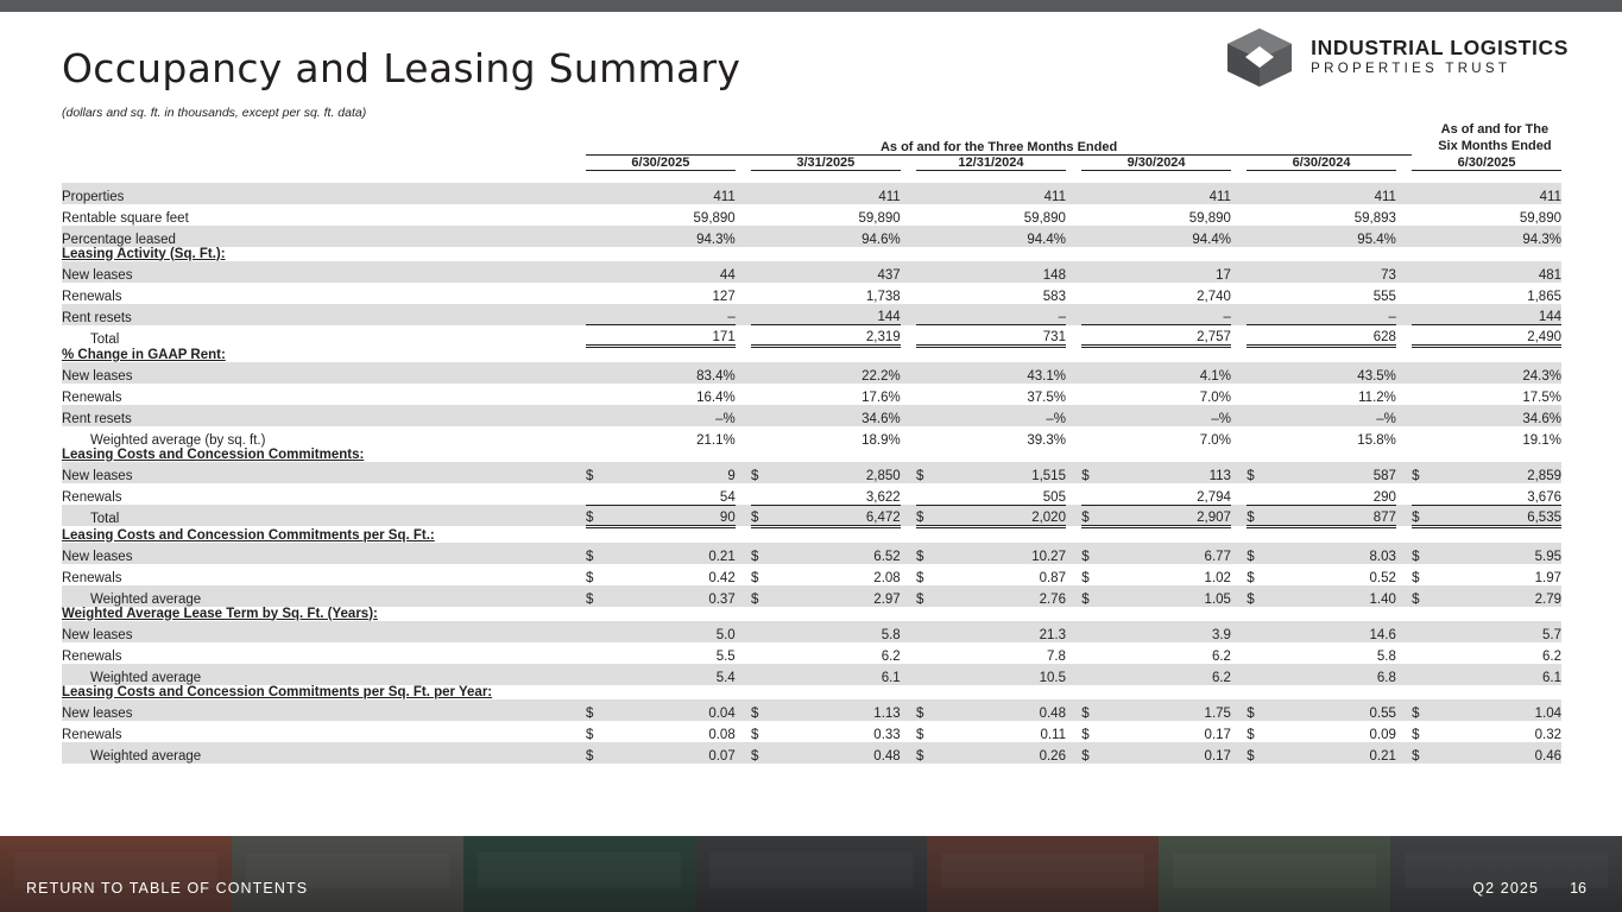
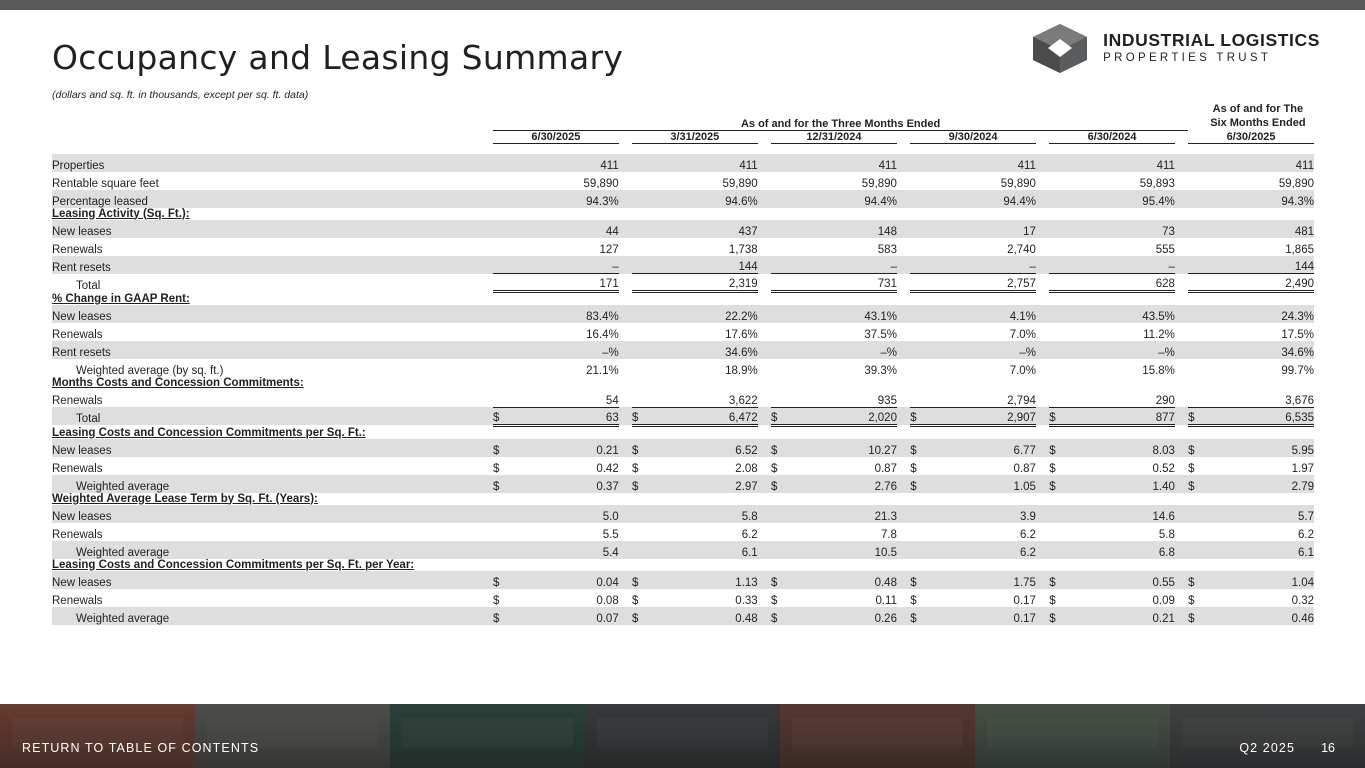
  Occupancy and Leasing Summary
  (dollars and sq. ft. in thousands, except per sq. ft. data)
  INDUSTRIAL LOGISTICS
  PROPERTIES TRUST
  	As of and for the Three Months Ended		As of and for The Six Months Ended
  	6/30/2025		3/31/2025		12/31/2024		9/30/2024		6/30/2024		6/30/2025
  Properties		411			411			411			411			411			411
  Rentable square feet		59,890			59,890			59,890			59,890			59,893			59,890
  Percentage leased		94.3%			94.6%			94.4%			94.4%			95.4%			94.3%
  Leasing Activity (Sq. Ft.):
  New leases		44			437			148			17			73			481
  Renewals		127			1,738			583			2,740			555			1,865
  Rent resets		–			144			–			–			–			144
  Total		171			2,319			731			2,757			628			2,490
  % Change in GAAP Rent:
  New leases		83.4%			22.2%			43.1%			4.1%			43.5%			24.3%
  Renewals		16.4%			17.6%			37.5%			7.0%			11.2%			17.5%
  Rent resets		–%			34.6%			–%			–%			–%			34.6%
- Weighted average (by sq. ft.)		21.1%			18.9%			39.3%			7.0%			15.8%			19.1%
+ Weighted average (by sq. ft.)		21.1%			18.9%			39.3%			7.0%			15.8%			99.7%
- Leasing Costs and Concession Commitments:
+ Months Costs and Concession Commitments:
- New leases	$	9		$	2,850		$	1,515		$	113		$	587		$	2,859
- Renewals		54			3,622			505			2,794			290			3,676
+ Renewals		54			3,622			935			2,794			290			3,676
- Total	$	90		$	6,472		$	2,020		$	2,907		$	877		$	6,535
+ Total	$	63		$	6,472		$	2,020		$	2,907		$	877		$	6,535
  Leasing Costs and Concession Commitments per Sq. Ft.:
  New leases	$	0.21		$	6.52		$	10.27		$	6.77		$	8.03		$	5.95
- Renewals	$	0.42		$	2.08		$	0.87		$	1.02		$	0.52		$	1.97
+ Renewals	$	0.42		$	2.08		$	0.87		$	0.87		$	0.52		$	1.97
  Weighted average	$	0.37		$	2.97		$	2.76		$	1.05		$	1.40		$	2.79
  Weighted Average Lease Term by Sq. Ft. (Years):
  New leases		5.0			5.8			21.3			3.9			14.6			5.7
  Renewals		5.5			6.2			7.8			6.2			5.8			6.2
  Weighted average		5.4			6.1			10.5			6.2			6.8			6.1
  Leasing Costs and Concession Commitments per Sq. Ft. per Year:
  New leases	$	0.04		$	1.13		$	0.48		$	1.75		$	0.55		$	1.04
  Renewals	$	0.08		$	0.33		$	0.11		$	0.17		$	0.09		$	0.32
  Weighted average	$	0.07		$	0.48		$	0.26		$	0.17		$	0.21		$	0.46
  RETURN TO TABLE OF CONTENTS
  Q2 2025
  16
